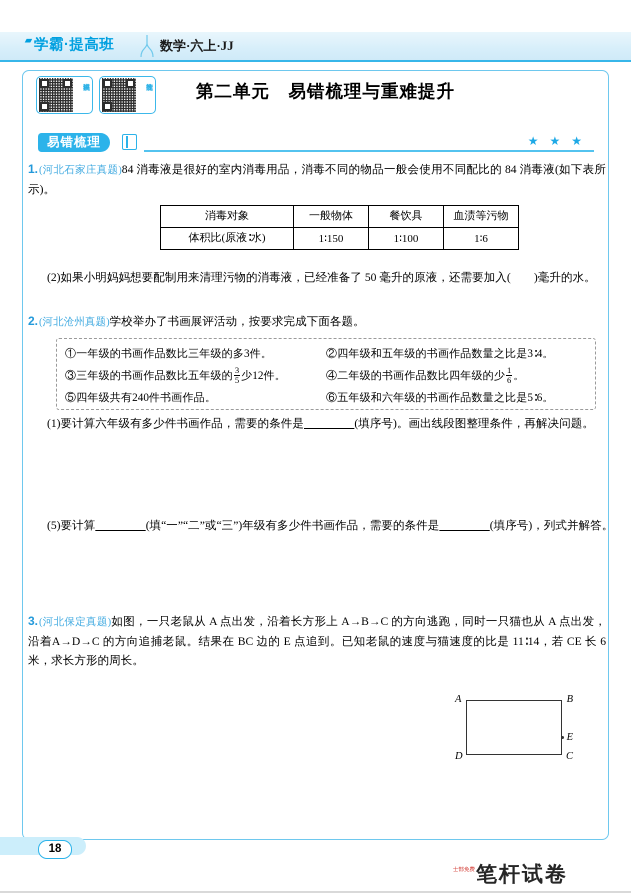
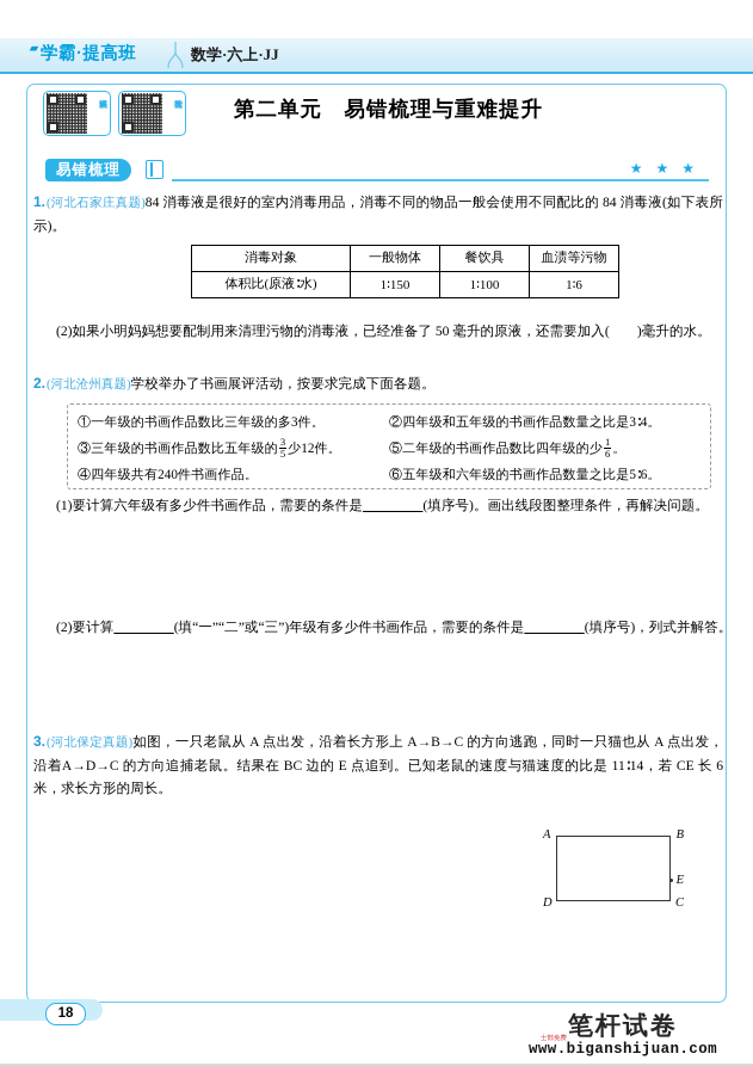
  ▰
  学霸·提高班
  数学·六上·JJ
  第二单元 易错梳理与重难提升
  易错梳理
  ★ ★ ★
  1.(河北石家庄真题)84 消毒液是很好的室内消毒用品，消毒不同的物品一般会使用不同配比的 84 消毒液(如下表所示)。
  消毒对象	一般物体	餐饮具	血渍等污物
  体积比(原液∶水)	1∶150	1∶100	1∶6
  (2)如果小明妈妈想要配制用来清理污物的消毒液，已经准备了 50 毫升的原液，还需要加入( )毫升的水。
  2.(河北沧州真题)学校举办了书画展评活动，按要求完成下面各题。
  ①一年级的书画作品数比三年级的多3件。
  ②四年级和五年级的书画作品数量之比是3∶4。
  ③三年级的书画作品数比五年级的
  3
  5
  少12件。
- ④二年级的书画作品数比四年级的少
+ ⑤二年级的书画作品数比四年级的少
  1
  6
  。
- ⑤四年级共有240件书画作品。
+ ④四年级共有240件书画作品。
  ⑥五年级和六年级的书画作品数量之比是5∶6。
  (1)要计算六年级有多少件书画作品，需要的条件是 (填序号)。画出线段图整理条件，再解决问题。
- (5)要计算 (填“一”“二”或“三”)年级有多少件书画作品，需要的条件是 (填序号)，列式并解答。
+ (2)要计算 (填“一”“二”或“三”)年级有多少件书画作品，需要的条件是 (填序号)，列式并解答。
  3.(河北保定真题)如图，一只老鼠从 A 点出发，沿着长方形上 A→B→C 的方向逃跑，同时一只猫也从 A 点出发，沿着A→D→C 的方向追捕老鼠。结果在 BC 边的 E 点追到。已知老鼠的速度与猫速度的比是 11∶14，若 CE 长 6 米，求长方形的周长。
  A
  B
  C
  D
  E
  18
  笔杆试卷
+ www.biganshijuan.com
